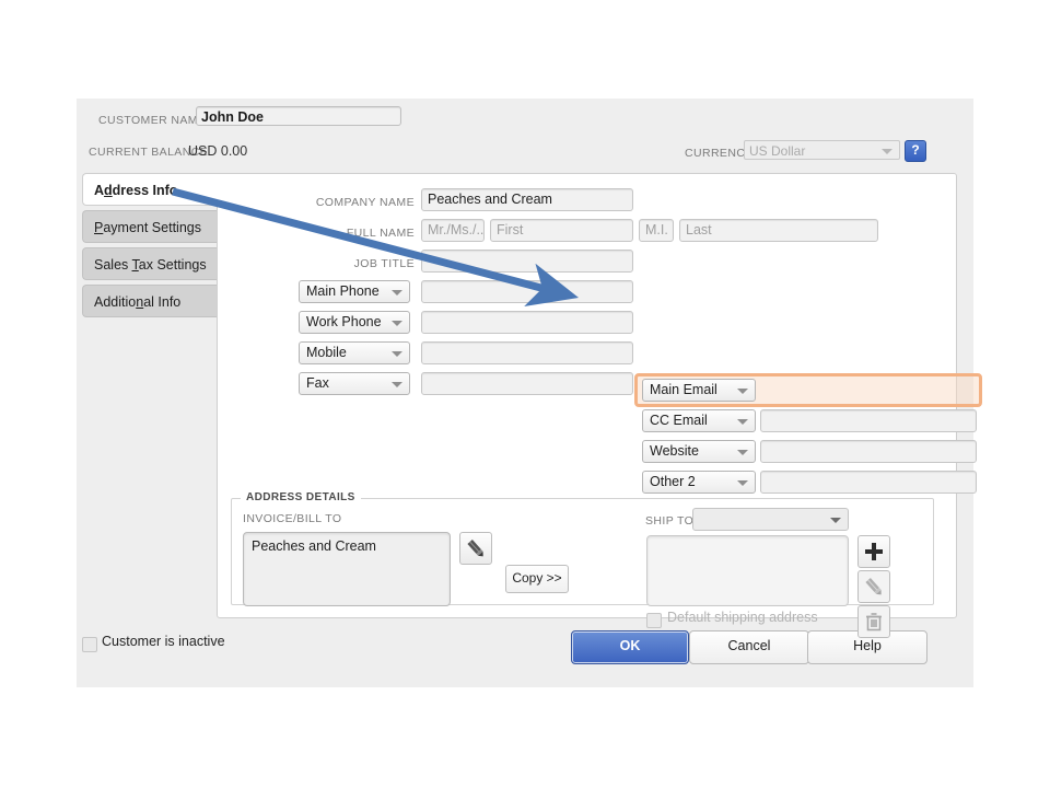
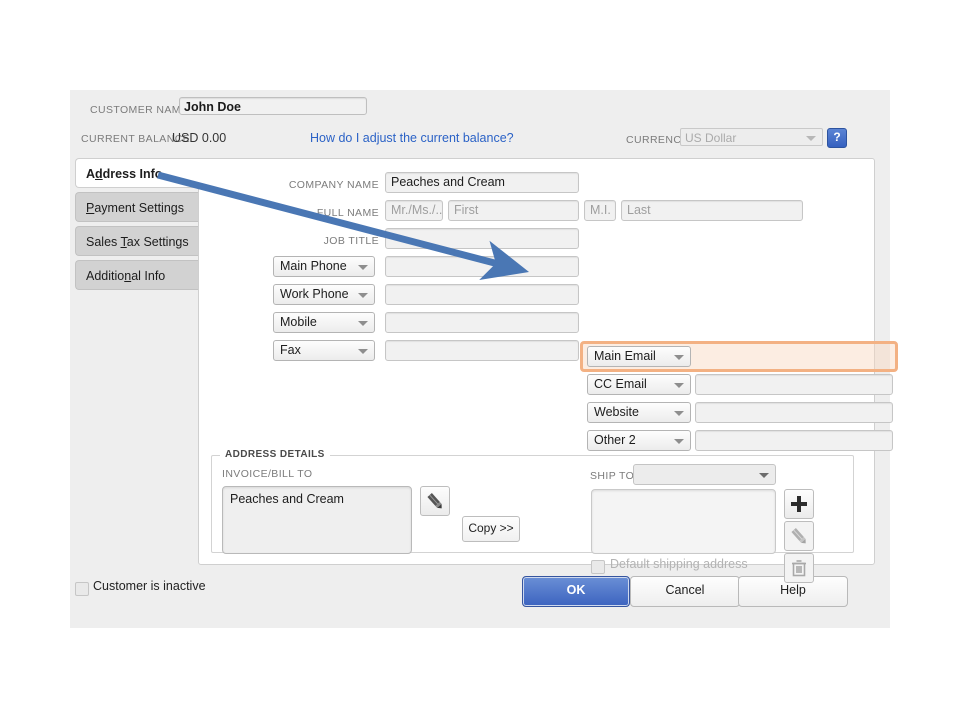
  CUSTOMER NAM
  John Doe
  CURRENT BALANCE
  USD 0.00
+ How do I adjust the current balance?
  CURRENC
  US Dollar
  ?
  Address Inf
  Payment Settings
  Sales Tax Settings
  Additional Info
  COMPANY NAME
  Peaches and Cream
  FULL NAME
  Mr./Ms./..
  First
  M.I.
  Last
  JOB TITLE
  Main Phone
  Work Phone
  Mobile
  Fax
  Main Email
  CC Email
  Website
  Other 2
  ADDRESS DETAILS
  INVOICE/BILL TO
  Peaches and Cream
  Copy >>
  SHIP TO
  Default shipping address
  Customer is inactive
  OK
  Cancel
  Help
